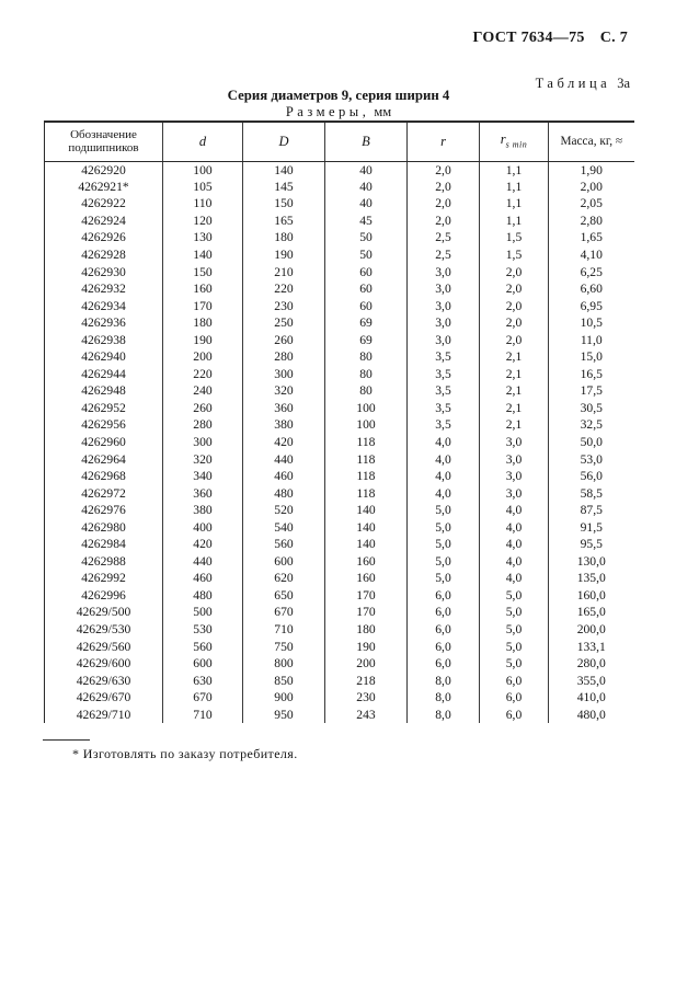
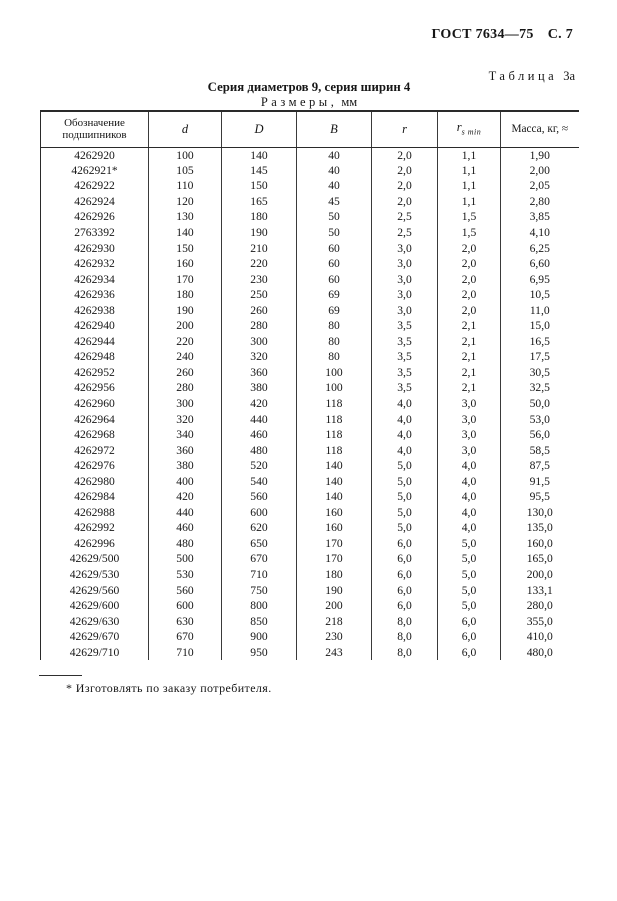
  ГОСТ 7634—75 С. 7
  Таблица 3а
  Серия диаметров 9, серия ширин 4
  Размеры, мм
  Обозначение подшипников	d	D	B	r	rs min	Масса, кг, ≈
  4262920	100	140	40	2,0	1,1	1,90
  4262921*	105	145	40	2,0	1,1	2,00
  4262922	110	150	40	2,0	1,1	2,05
  4262924	120	165	45	2,0	1,1	2,80
- 4262926	130	180	50	2,5	1,5	1,65
+ 4262926	130	180	50	2,5	1,5	3,85
- 4262928	140	190	50	2,5	1,5	4,10
+ 2763392	140	190	50	2,5	1,5	4,10
  4262930	150	210	60	3,0	2,0	6,25
  4262932	160	220	60	3,0	2,0	6,60
  4262934	170	230	60	3,0	2,0	6,95
  4262936	180	250	69	3,0	2,0	10,5
  4262938	190	260	69	3,0	2,0	11,0
  4262940	200	280	80	3,5	2,1	15,0
  4262944	220	300	80	3,5	2,1	16,5
  4262948	240	320	80	3,5	2,1	17,5
  4262952	260	360	100	3,5	2,1	30,5
  4262956	280	380	100	3,5	2,1	32,5
  4262960	300	420	118	4,0	3,0	50,0
  4262964	320	440	118	4,0	3,0	53,0
  4262968	340	460	118	4,0	3,0	56,0
  4262972	360	480	118	4,0	3,0	58,5
  4262976	380	520	140	5,0	4,0	87,5
  4262980	400	540	140	5,0	4,0	91,5
  4262984	420	560	140	5,0	4,0	95,5
  4262988	440	600	160	5,0	4,0	130,0
  4262992	460	620	160	5,0	4,0	135,0
  4262996	480	650	170	6,0	5,0	160,0
  42629/500	500	670	170	6,0	5,0	165,0
  42629/530	530	710	180	6,0	5,0	200,0
  42629/560	560	750	190	6,0	5,0	133,1
  42629/600	600	800	200	6,0	5,0	280,0
  42629/630	630	850	218	8,0	6,0	355,0
  42629/670	670	900	230	8,0	6,0	410,0
  42629/710	710	950	243	8,0	6,0	480,0
  * Изготовлять по заказу потребителя.
